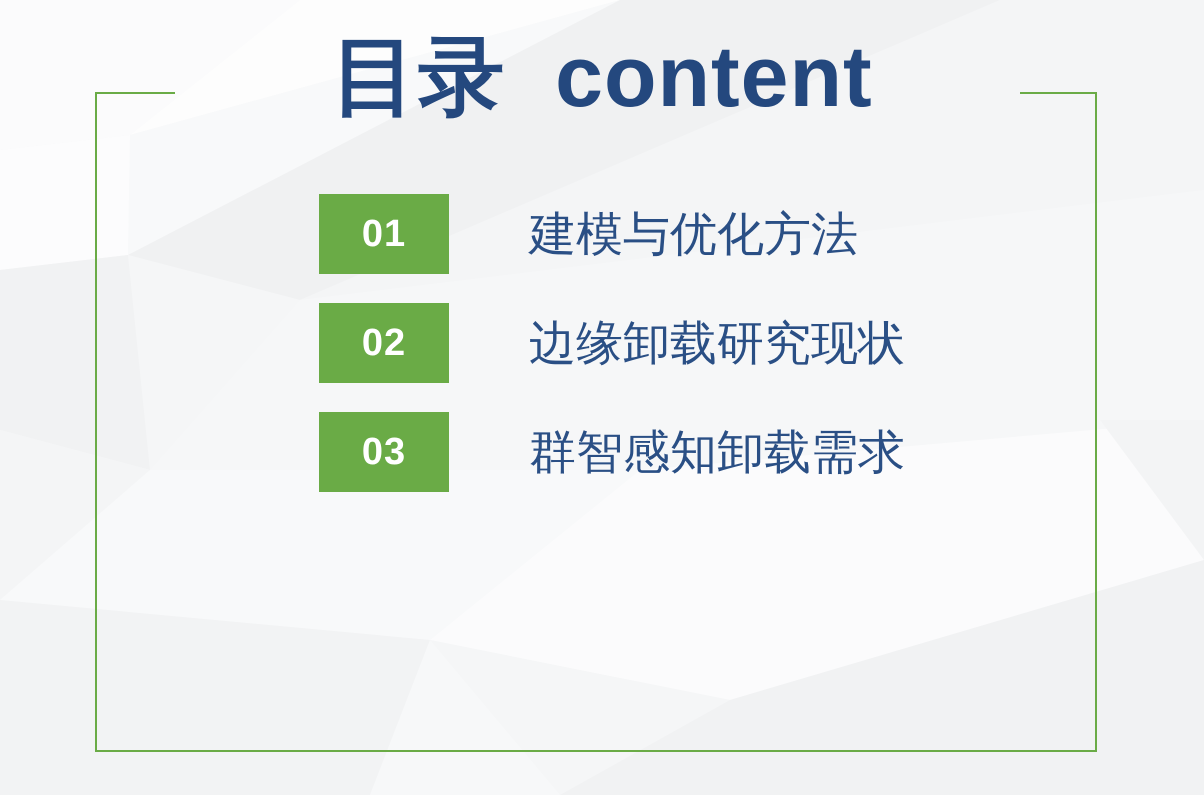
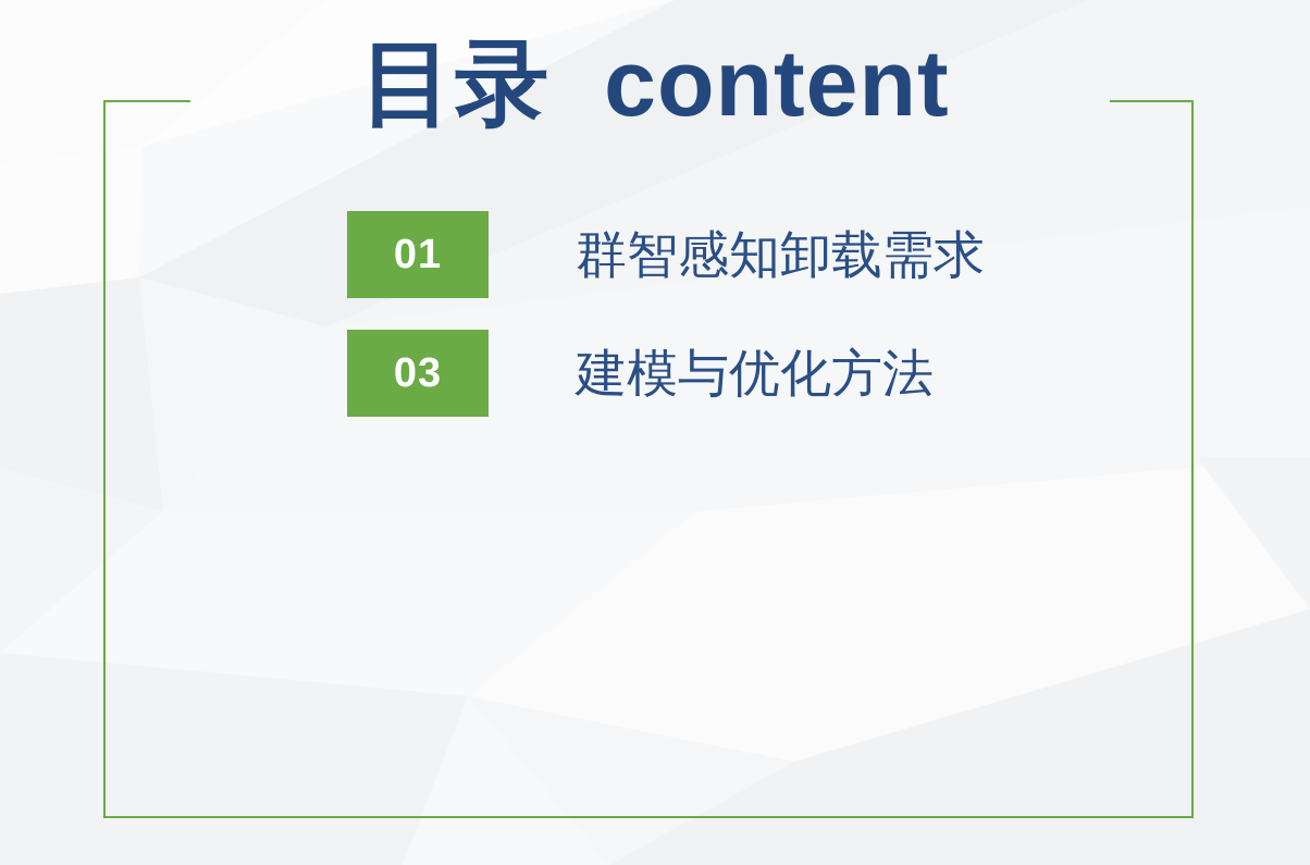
  目录 content
  01
- 建模与优化方法
+ 群智感知卸载需求
- 02
- 边缘卸载研究现状
  03
- 群智感知卸载需求
+ 建模与优化方法
